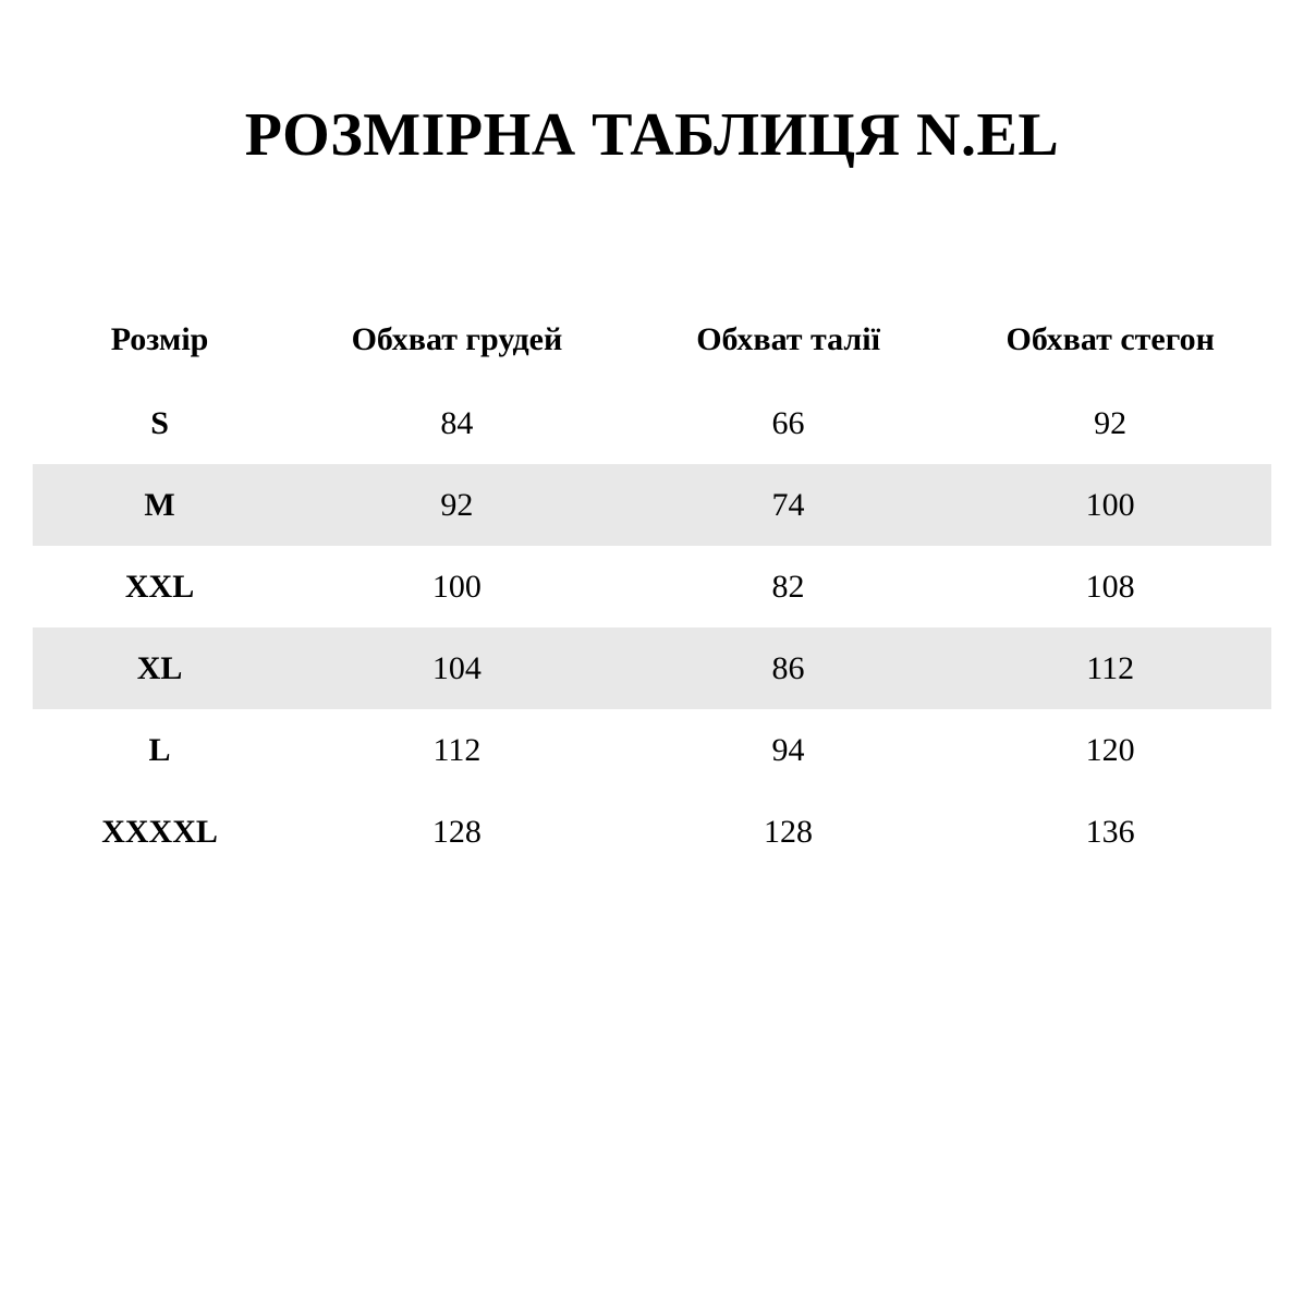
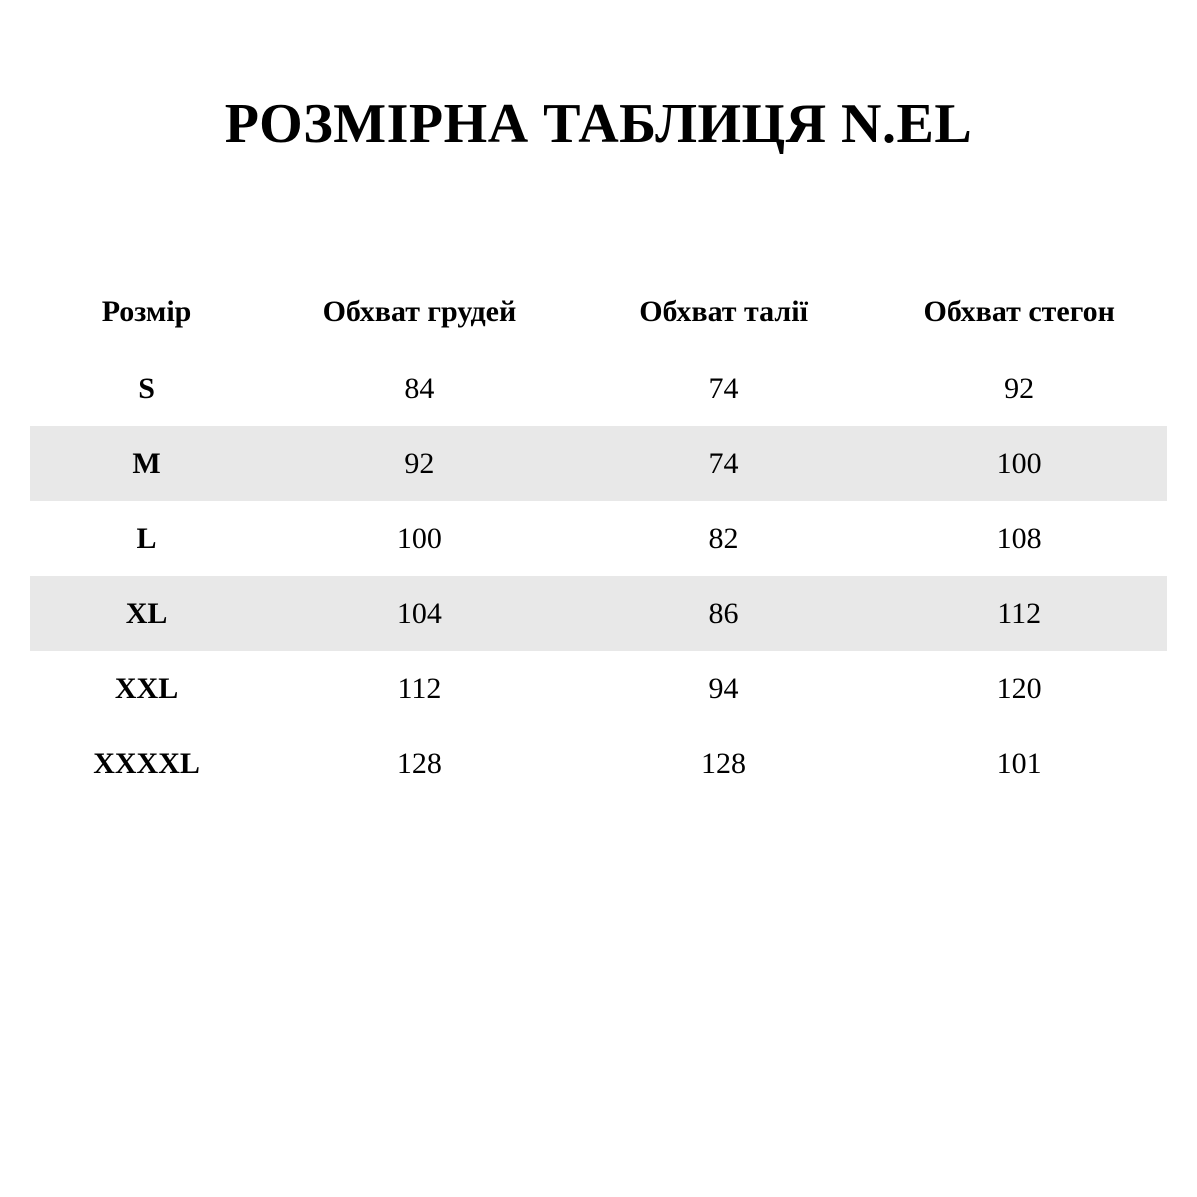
  РОЗМІРНА ТАБЛИЦЯ N.EL
  Розмір	Обхват грудей	Обхват талії	Обхват стегон
- S	84	66	92
+ S	84	74	92
  M	92	74	100
- XXL	100	82	108
+ L	100	82	108
  XL	104	86	112
- L	112	94	120
+ XXL	112	94	120
- XXXXL	128	128	136
+ XXXXL	128	128	101
